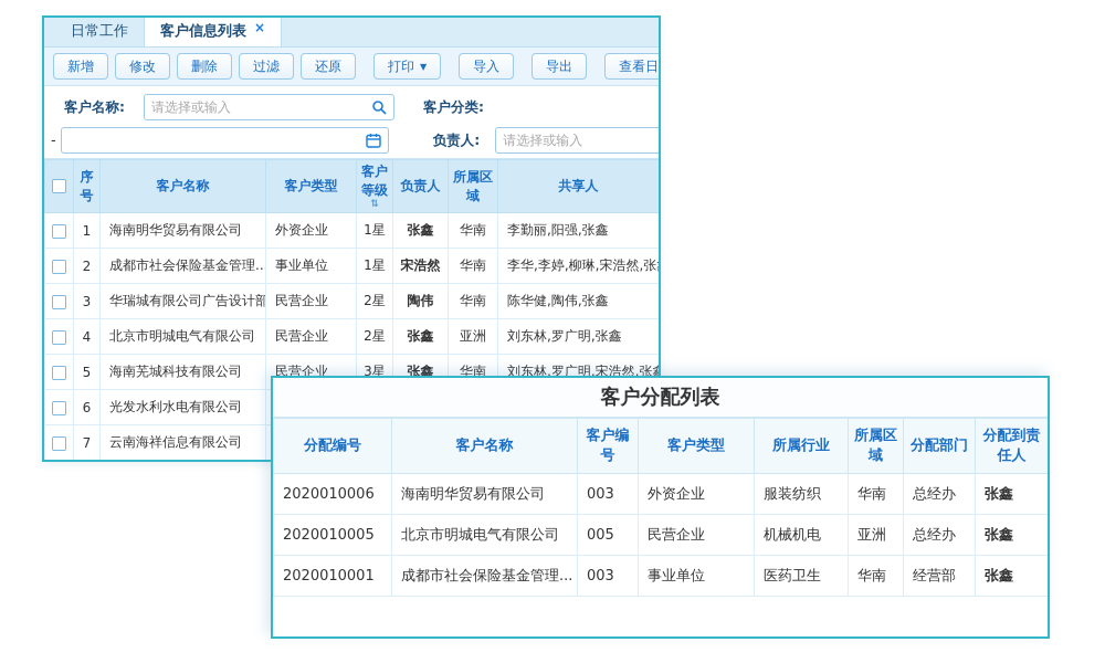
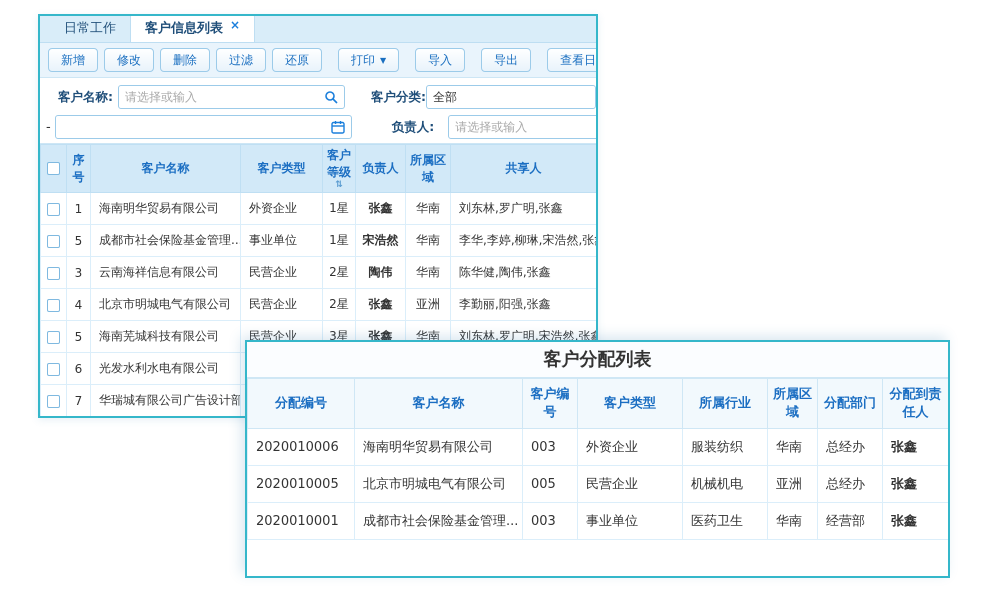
  日常工作
  客户信息列表
  ×
  新增
  修改
  删除
  过滤
  还原
  打印
  ▼
  导入
  导出
  查看日
  客户名称:
  请选择或输入
  客户分类:
+ 全部
  -
  负责人:
  请选择或输入
  	序号	客户名称	客户类型	客户等级 ⇅	负责人	所属区域	共享人
- 	1	海南明华贸易有限公司	外资企业	1星	张鑫	华南	李勤丽,阳强,张鑫
+ 	1	海南明华贸易有限公司	外资企业	1星	张鑫	华南	刘东林,罗广明,张鑫
- 	2	成都市社会保险基金管理..	事业单位	1星	宋浩然	华南	李华,李婷,柳琳,宋浩然,张
+ 	5	成都市社会保险基金管理..	事业单位	1星	宋浩然	华南	李华,李婷,柳琳,宋浩然,张
- 	3	华瑞城有限公司广告设计部	民营企业	2星	陶伟	华南	陈华健,陶伟,张鑫
+ 	3	云南海祥信息有限公司	民营企业	2星	陶伟	华南	陈华健,陶伟,张鑫
- 	4	北京市明城电气有限公司	民营企业	2星	张鑫	亚洲	刘东林,罗广明,张鑫
+ 	4	北京市明城电气有限公司	民营企业	2星	张鑫	亚洲	李勤丽,阳强,张鑫
  	5	海南芜城科技有限公司	民营企业	3星	张鑫	华南	刘东林,罗广明,宋浩然,张鑫
  	6	光发水利水电有限公司
- 	7	云南海祥信息有限公司
+ 	7	华瑞城有限公司广告设计部
  客户分配列表
  分配编号	客户名称	客户编号	客户类型	所属行业	所属区域	分配部门	分配到责任人
  2020010006	海南明华贸易有限公司	003	外资企业	服装纺织	华南	总经办	张鑫
  2020010005	北京市明城电气有限公司	005	民营企业	机械机电	亚洲	总经办	张鑫
  2020010001	成都市社会保险基金管理...	003	事业单位	医药卫生	华南	经营部	张鑫
